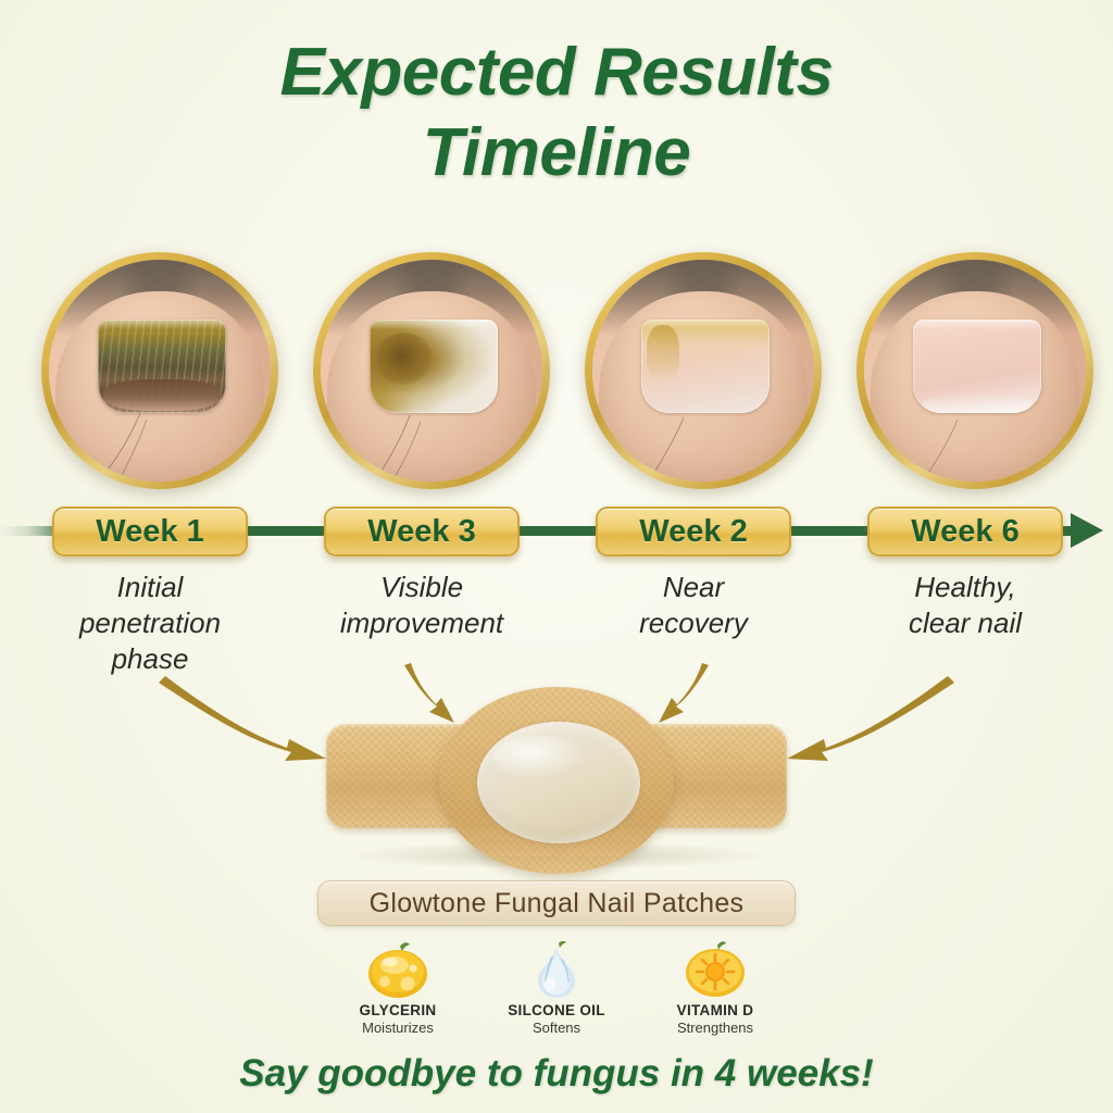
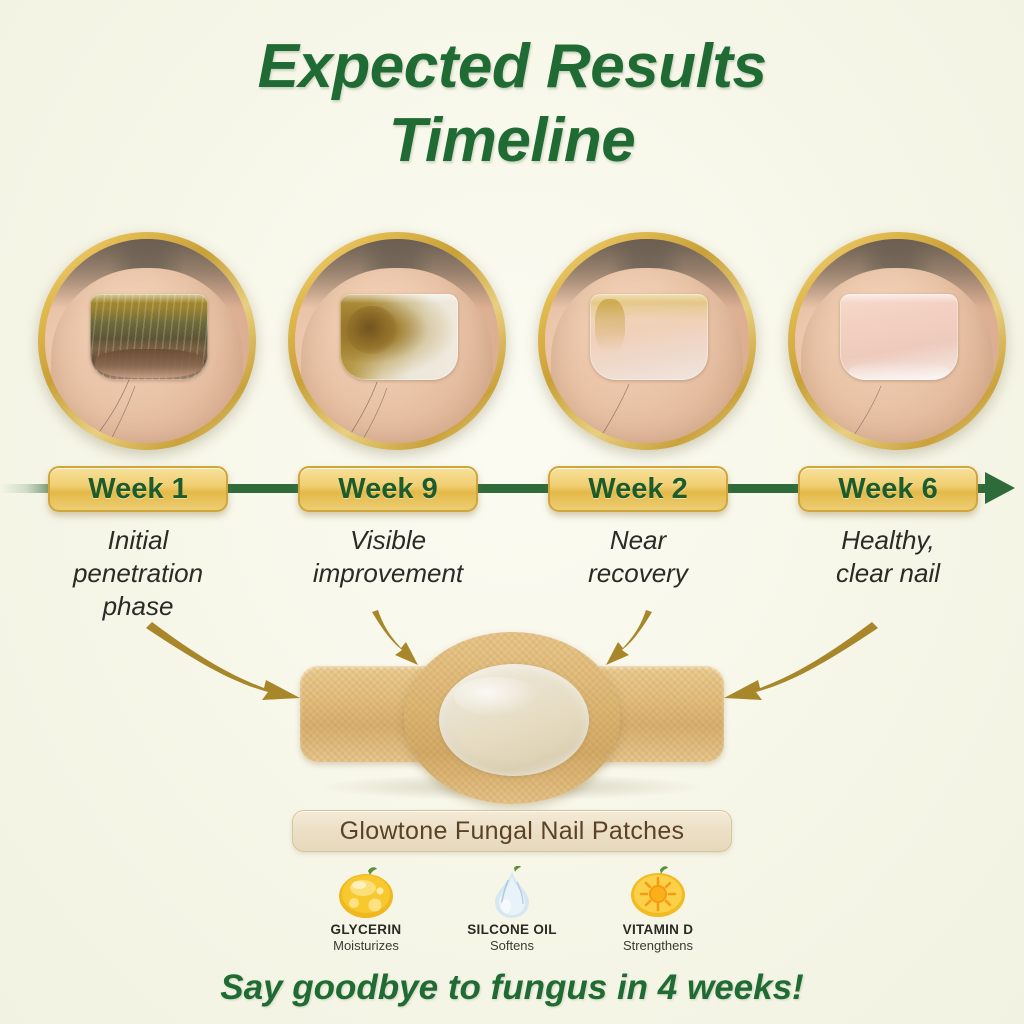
  Expected Results
  Timeline
  Week 1
- Week 3
+ Week 9
  Week 2
  Week 6
  Initial
  penetration
  phase
  Visible
  improvement
  Near
  recovery
  Healthy,
  clear nail
  Glowtone Fungal Nail Patches
  GLYCERIN
  Moisturizes
  SILCONE OIL
  Softens
  VITAMIN D
  Strengthens
  Say goodbye to fungus in 4 weeks!
